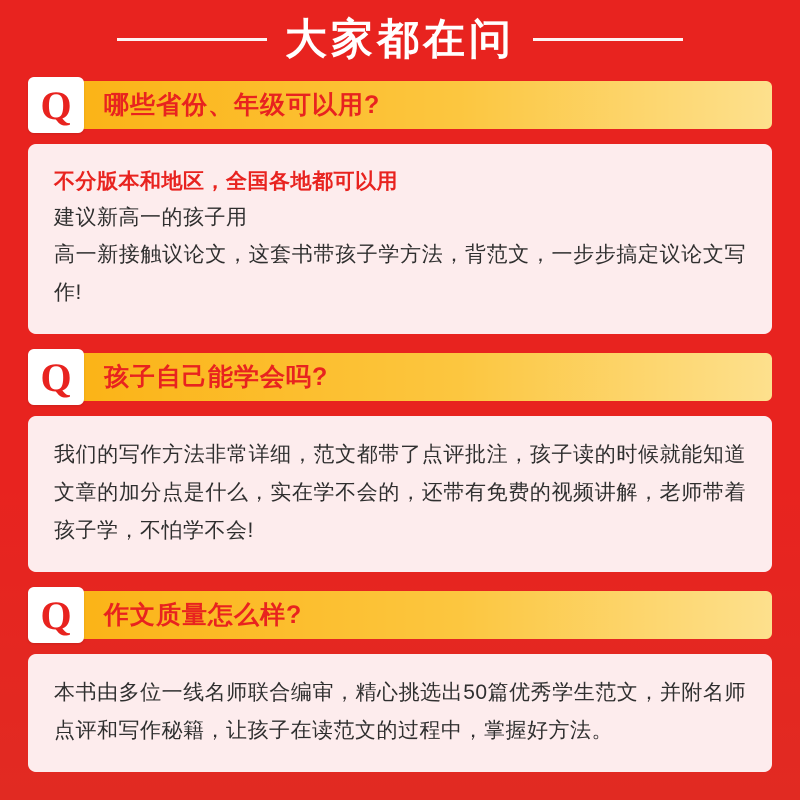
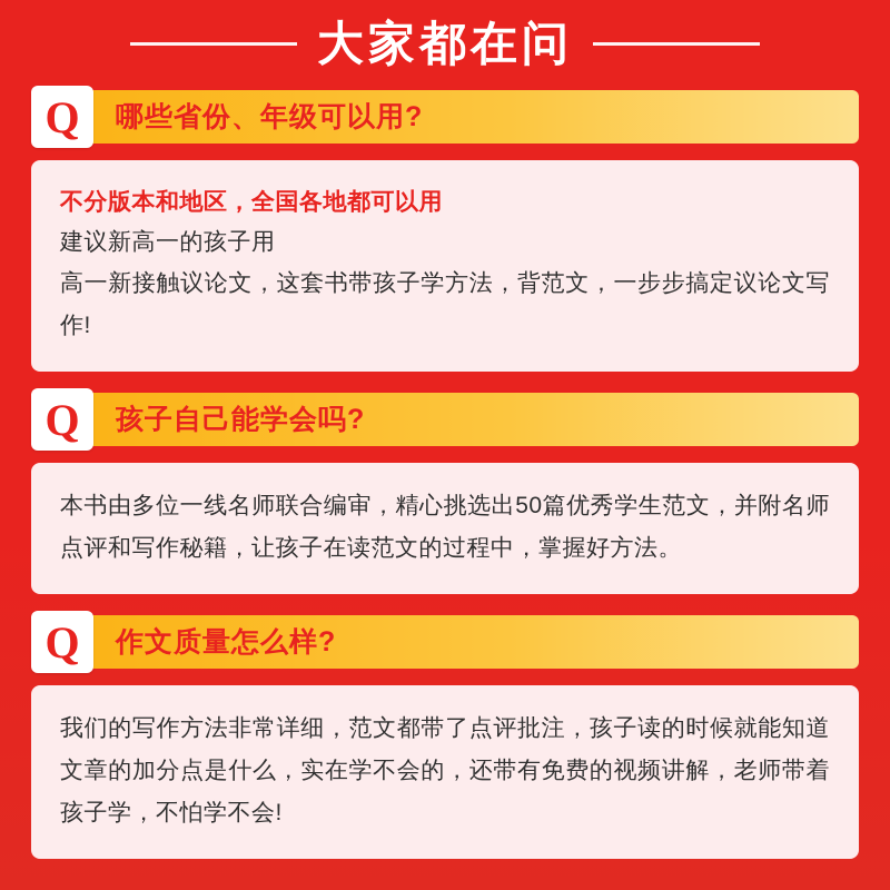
  大家都在问
  Q
  哪些省份、年级可以用?
  不分版本和地区，全国各地都可以用
  建议新高一的孩子用
  高一新接触议论文，这套书带孩子学方法，背范文，一步步搞定议论文写作!
  Q
  孩子自己能学会吗?
- 我们的写作方法非常详细，范文都带了点评批注，孩子读的时候就能知道文章的加分点是什么，实在学不会的，还带有免费的视频讲解，老师带着孩子学，不怕学不会!
+ 本书由多位一线名师联合编审，精心挑选出50篇优秀学生范文，并附名师点评和写作秘籍，让孩子在读范文的过程中，掌握好方法。
  Q
  作文质量怎么样?
- 本书由多位一线名师联合编审，精心挑选出50篇优秀学生范文，并附名师点评和写作秘籍，让孩子在读范文的过程中，掌握好方法。
+ 我们的写作方法非常详细，范文都带了点评批注，孩子读的时候就能知道文章的加分点是什么，实在学不会的，还带有免费的视频讲解，老师带着孩子学，不怕学不会!
